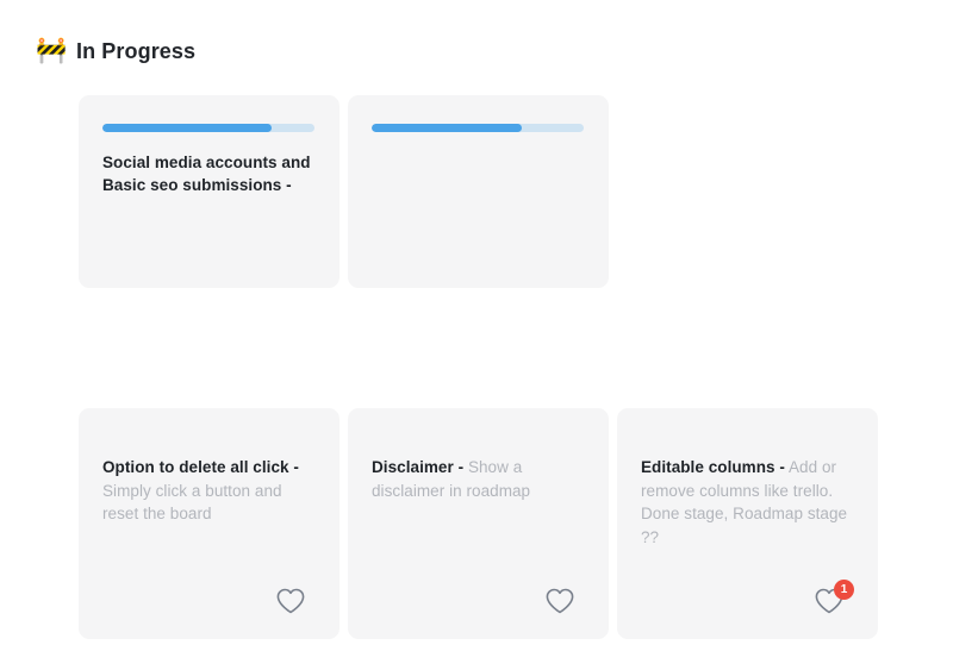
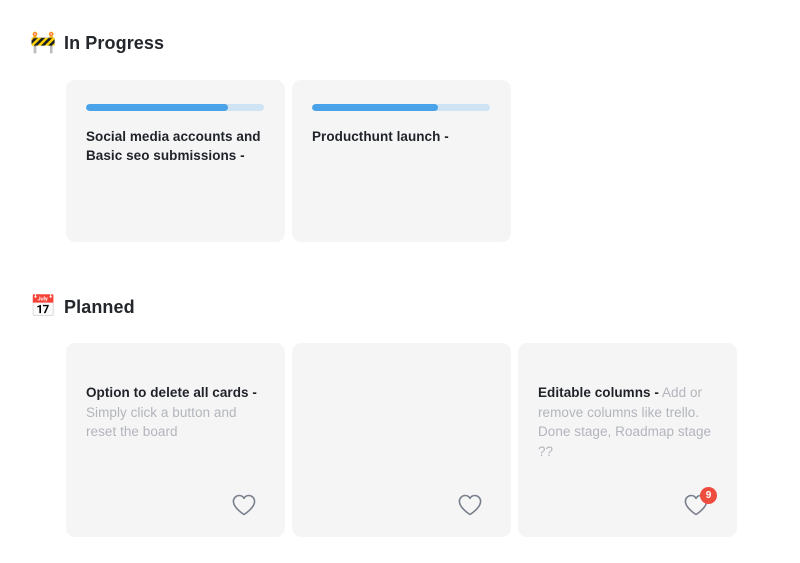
  🚧
  In Progress
  Social media accounts and Basic seo submissions -
+ Producthunt launch -
+ 📅
+ Planned
- Option to delete all click - Simply click a button and reset the board
+ Option to delete all cards - Simply click a button and reset the board
- Disclaimer - Show a disclaimer in roadmap
  Editable columns - Add or remove columns like trello. Done stage, Roadmap stage ??
- 1
+ 9
